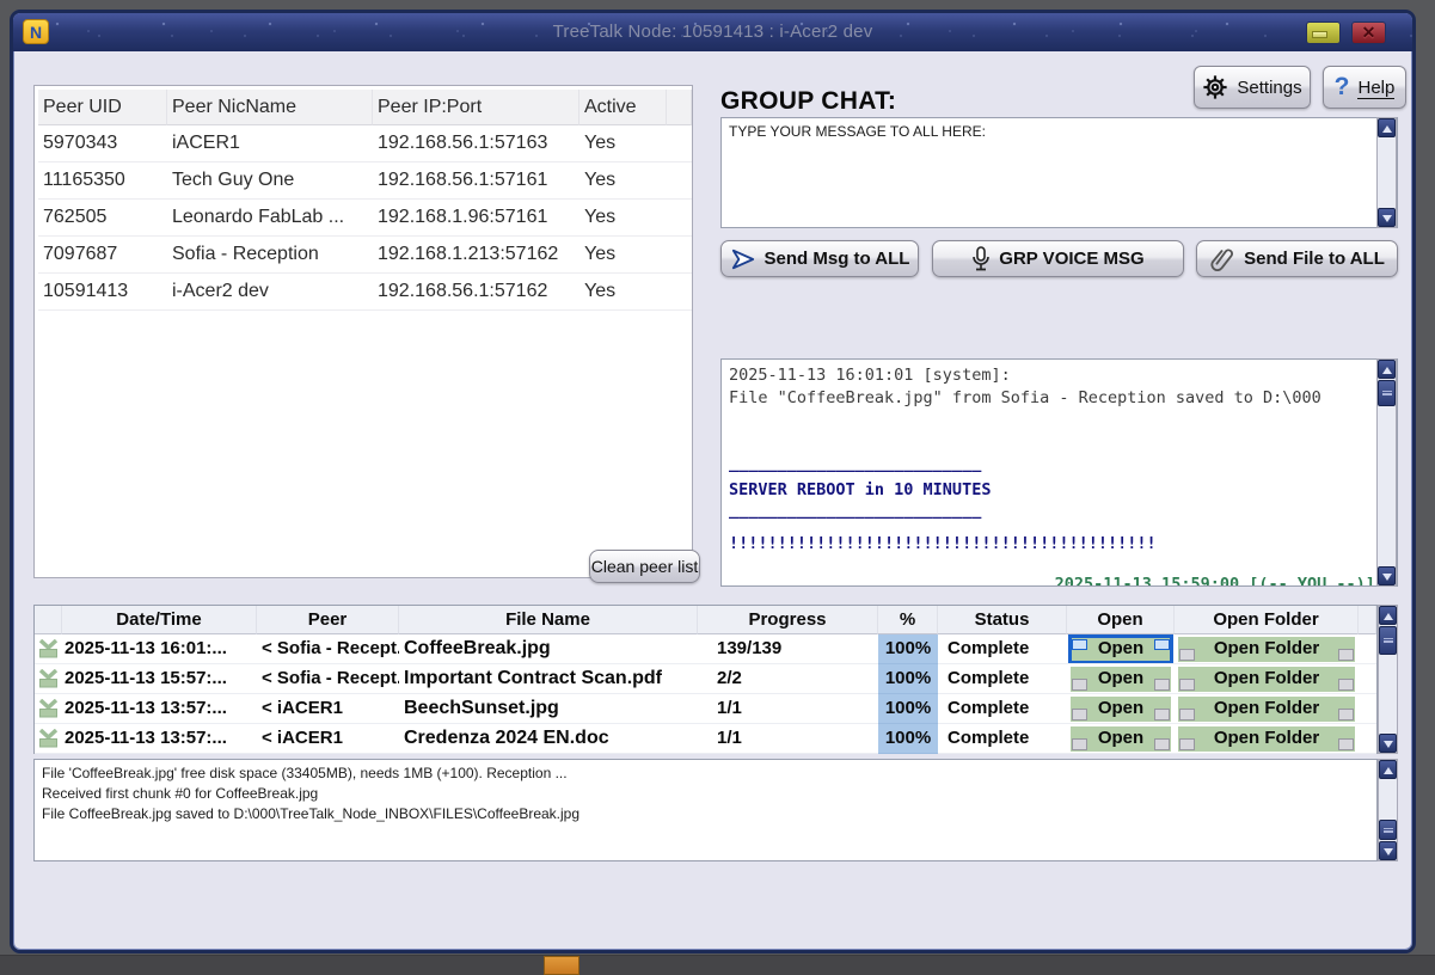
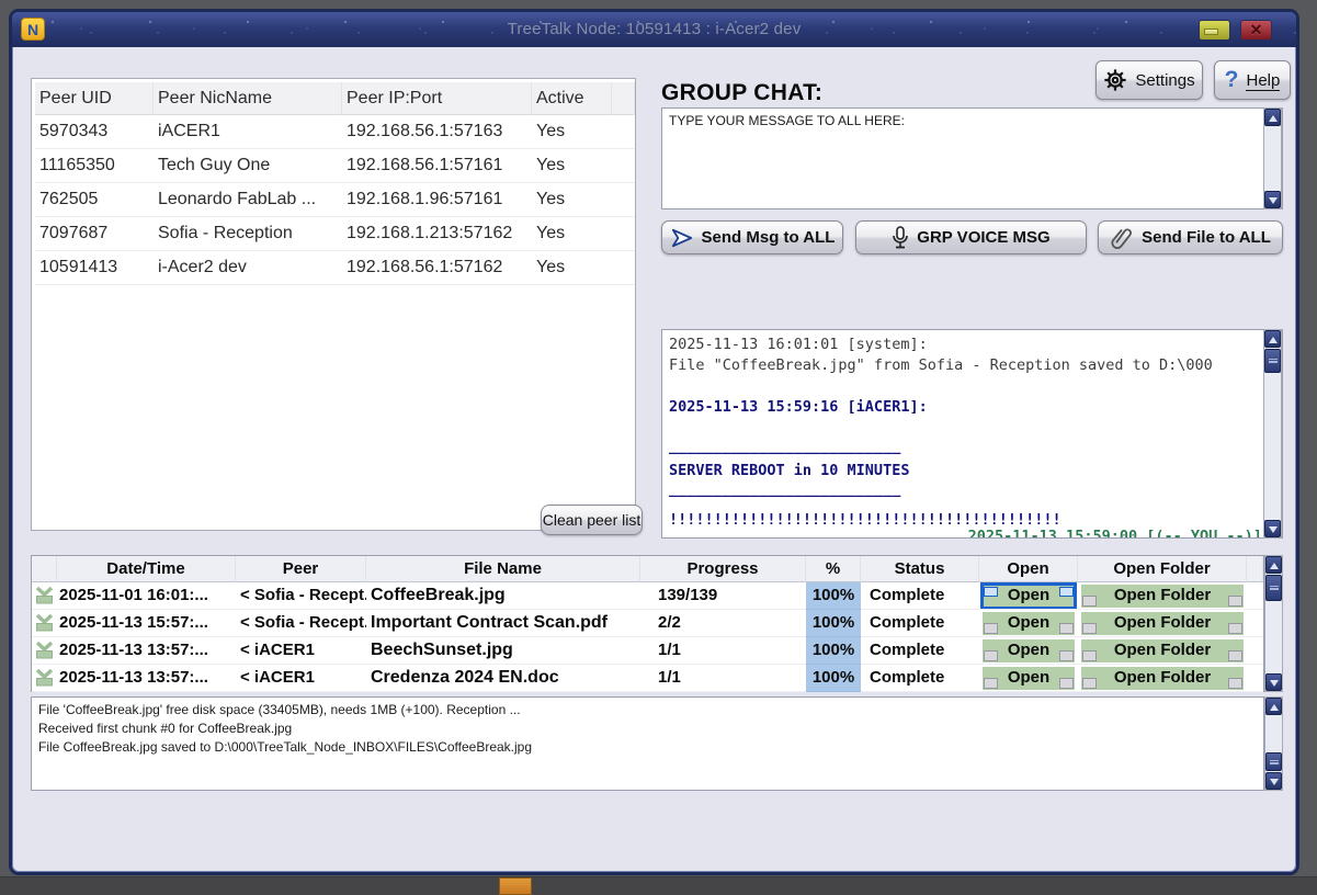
  N
  TreeTalk Node: 10591413 : i-Acer2 dev
  ✕
  Peer UID
  Peer NicName
  Peer IP:Port
  Active
  5970343
  iACER1
  192.168.56.1:57163
  Yes
  11165350
  Tech Guy One
  192.168.56.1:57161
  Yes
  762505
  Leonardo FabLab ...
  192.168.1.96:57161
  Yes
  7097687
  Sofia - Reception
  192.168.1.213:57162
  Yes
  10591413
  i-Acer2 dev
  192.168.56.1:57162
  Yes
  Clean peer list
  GROUP CHAT:
  Settings
  ?
  Help
  TYPE YOUR MESSAGE TO ALL HERE:
  Send Msg to ALL
  GRP VOICE MSG
  Send File to ALL
  2025-11-13 16:01:01 [system]:
  File "CoffeeBreak.jpg" from Sofia - Reception saved to D:\000
+ 2025-11-13 15:59:16 [iACER1]:
  __________________________
  SERVER REBOOT in 10 MINUTES
  __________________________
  !!!!!!!!!!!!!!!!!!!!!!!!!!!!!!!!!!!!!!!!!!!!
  2025-11-13 15:59:00 [(-- YOU --)]
  Date/Time
  Peer
  File Name
  Progress
  %
  Status
  Open
  Open Folder
- 2025-11-13 16:01:...
+ 2025-11-01 16:01:...
  < Sofia - Recept
  CoffeeBreak.jpg
  139/139
  100%
  Complete
  Open
  Open Folder
  2025-11-13 15:57:...
  < Sofia - Recept
  Important Contract Scan.pdf
  2/2
  100%
  Complete
  Open
  Open Folder
  2025-11-13 13:57:...
  < iACER1
  BeechSunset.jpg
  1/1
  100%
  Complete
  Open
  Open Folder
  2025-11-13 13:57:...
  < iACER1
  Credenza 2024 EN.doc
  1/1
  100%
  Complete
  Open
  Open Folder
  File 'CoffeeBreak.jpg' free disk space (33405MB), needs 1MB (+100). Reception ...
  Received first chunk #0 for CoffeeBreak.jpg
  File CoffeeBreak.jpg saved to D:\000\TreeTalk_Node_INBOX\FILES\CoffeeBreak.jpg
